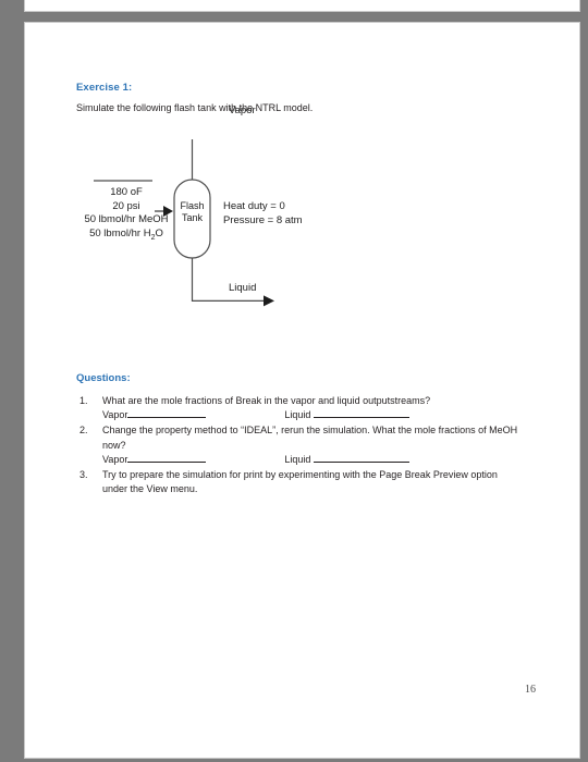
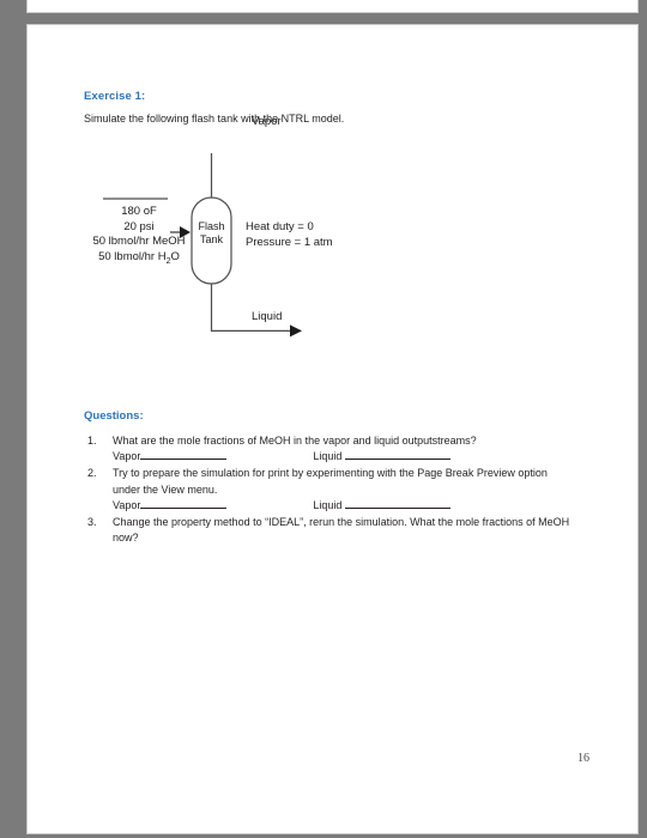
  Exercise 1:
  Simulate the following flash tank with the NTRL model.
  Vapor
  Liquid
  Flash
  Tank
  180 oF
  20 psi
  50 lbmol/hr MeOH
  50 lbmol/hr H O
  Heat duty = 0
- Pressure = 8 atm
+ Pressure = 1 atm
  Questions:
  1.
- What are the mole fractions of Break in the vapor and liquid outputstreams?
+ What are the mole fractions of MeOH in the vapor and liquid outputstreams?
  Vapor Liquid
  2.
- Change the property method to “IDEAL”, rerun the simulation. What the mole fractions of MeOH now?
+ Try to prepare the simulation for print by experimenting with the Page Break Preview option under the View menu.
  Vapor Liquid
  3.
- Try to prepare the simulation for print by experimenting with the Page Break Preview option under the View menu.
+ Change the property method to “IDEAL”, rerun the simulation. What the mole fractions of MeOH now?
  16
